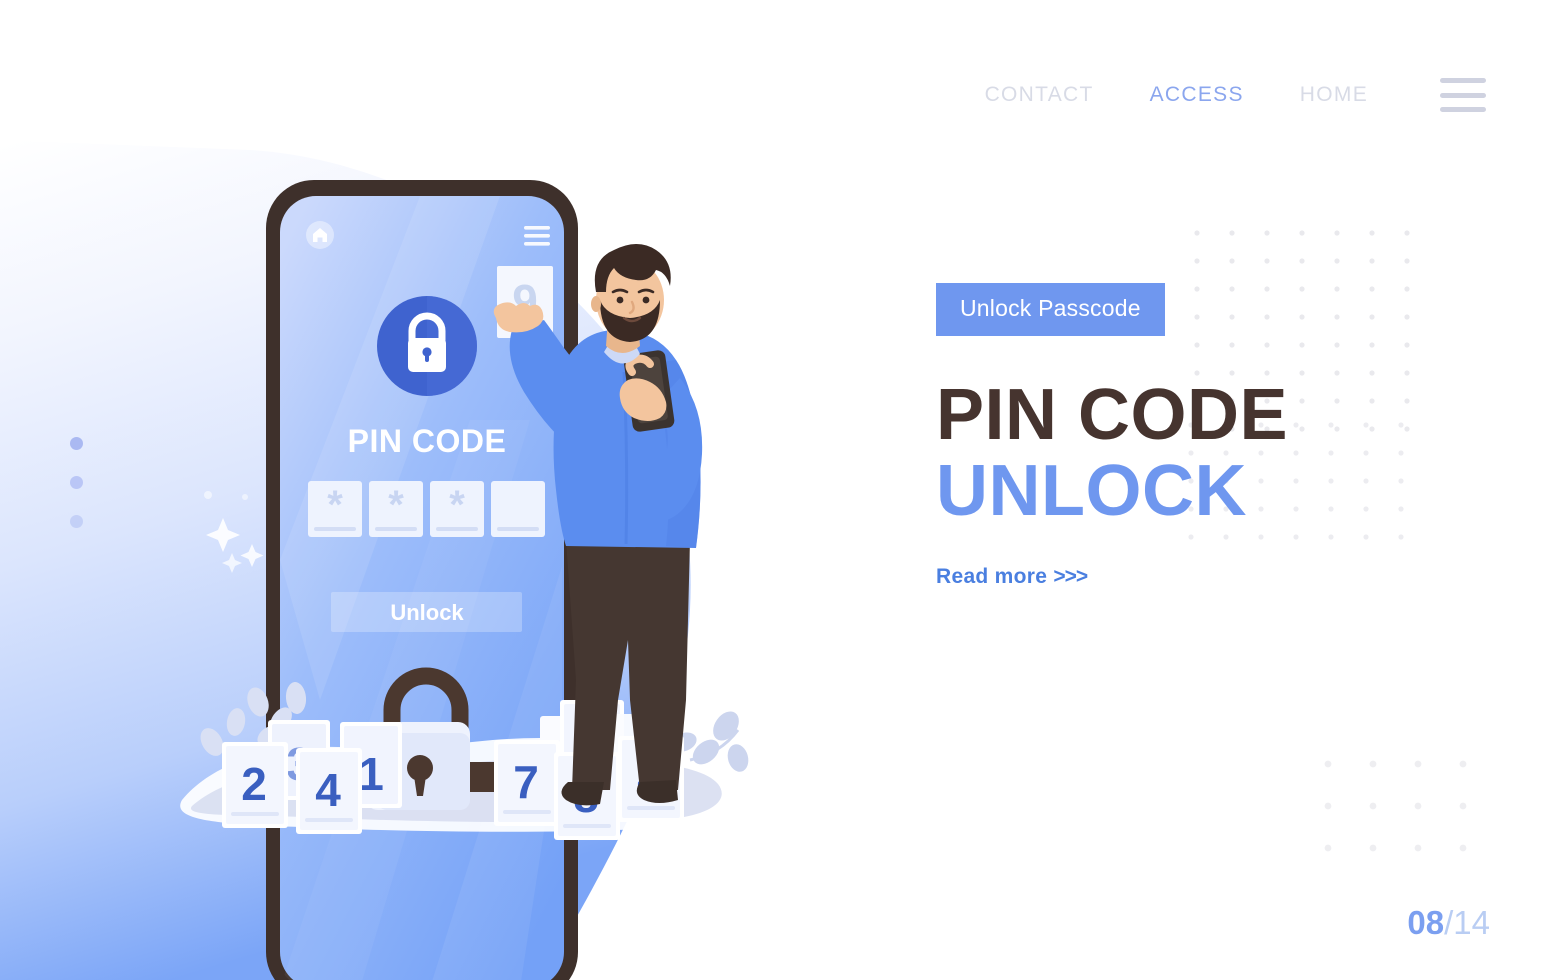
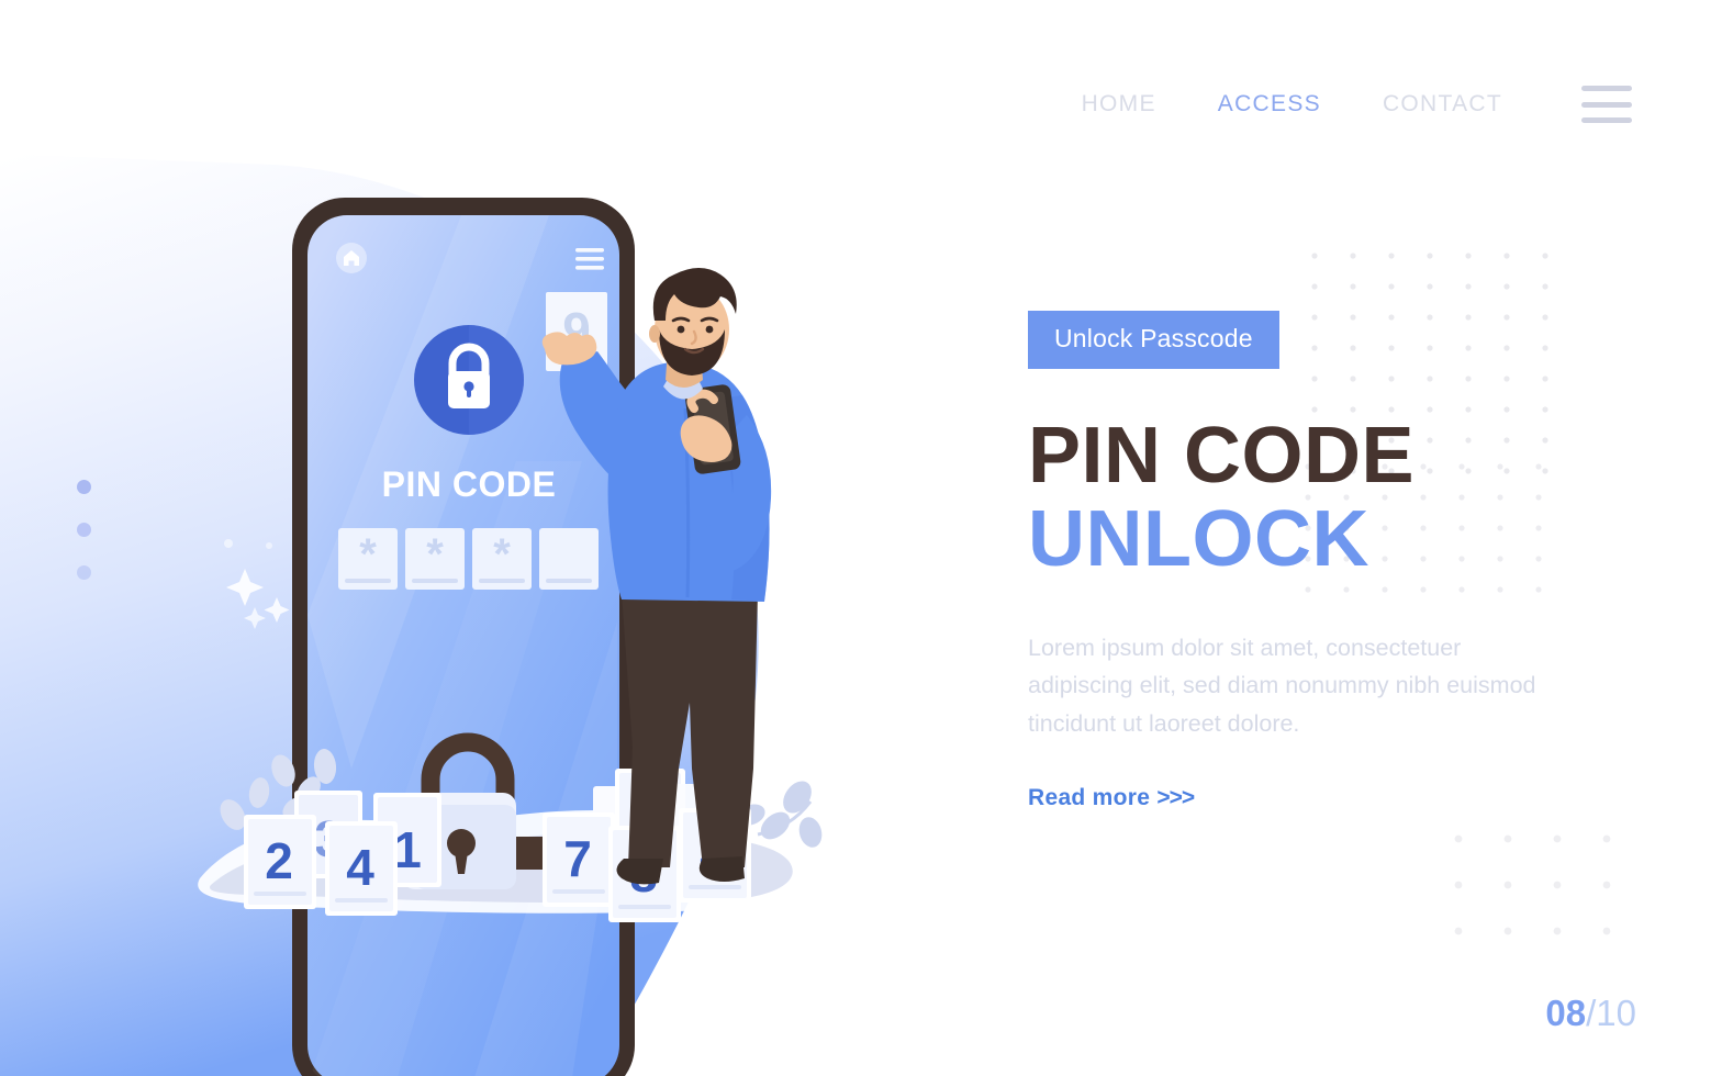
- CONTACT
+ HOME
  ACCESS
- HOME
+ CONTACT
  PIN CODE
  *
  *
  *
- Unlock
  2
  1
  4
  7
  9
  Unlock Passcode
  PIN CODE
  UNLOCK
+ Lorem ipsum dolor sit amet, consectetuer adipiscing elit, sed diam nonummy nibh euismod tincidunt ut laoreet dolore.
  Read more >>>
- 08/14
+ 08/10
